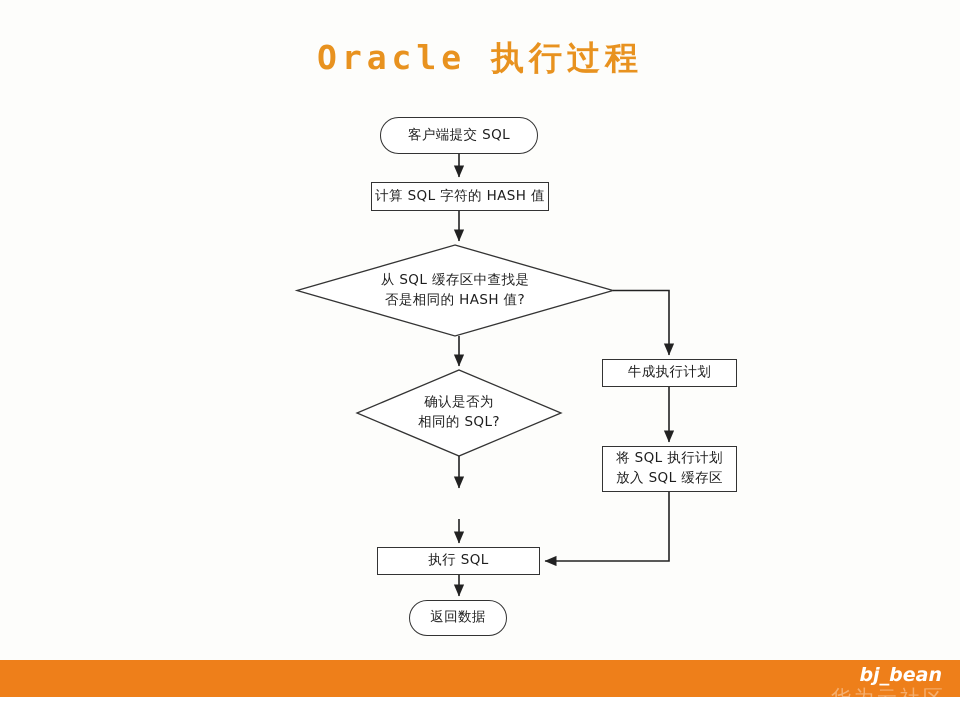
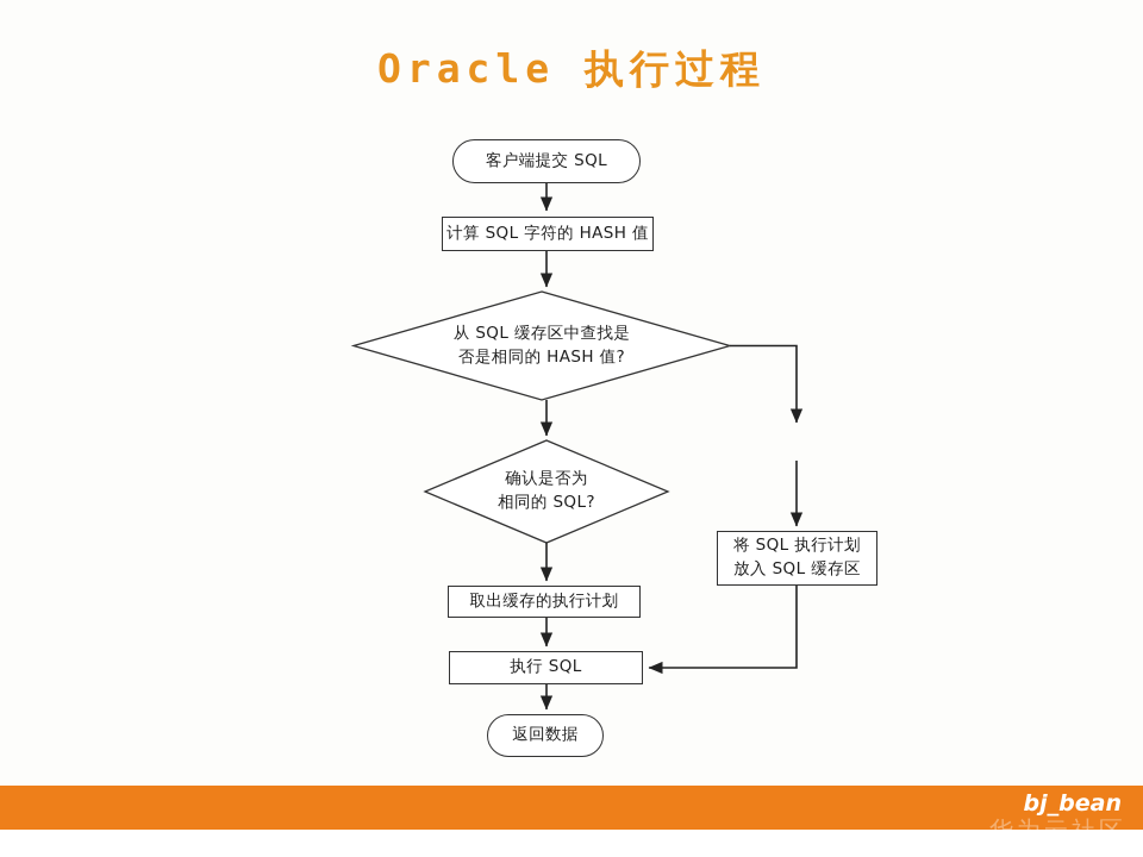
  Oracle 执行过程
  客户端提交 SQL
  计算 SQL 字符的 HASH 值
  从 SQL 缓存区中查找是
  否是相同的 HASH 值?
  确认是否为
  相同的 SQL?
- 牛成执行计划
  将 SQL 执行计划
  放入 SQL 缓存区
+ 取出缓存的执行计划
  执行 SQL
  返回数据
  华为云社区
  bj_bean
